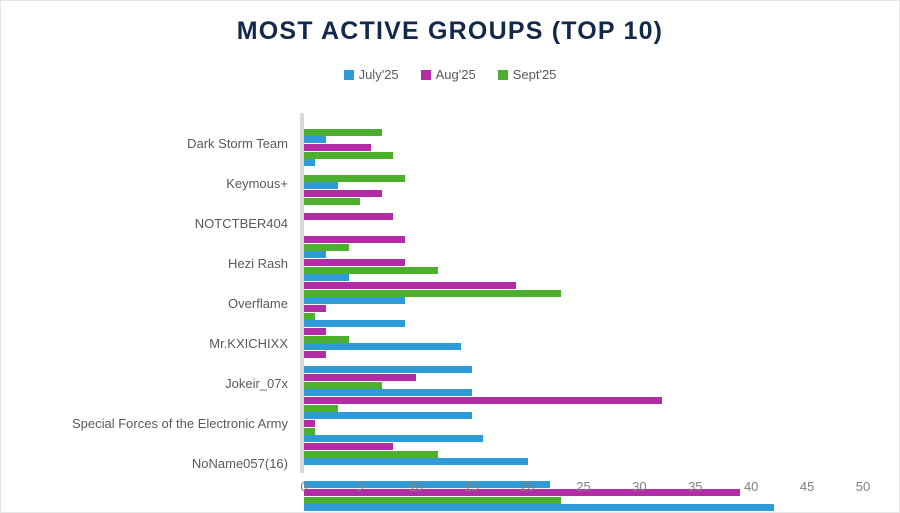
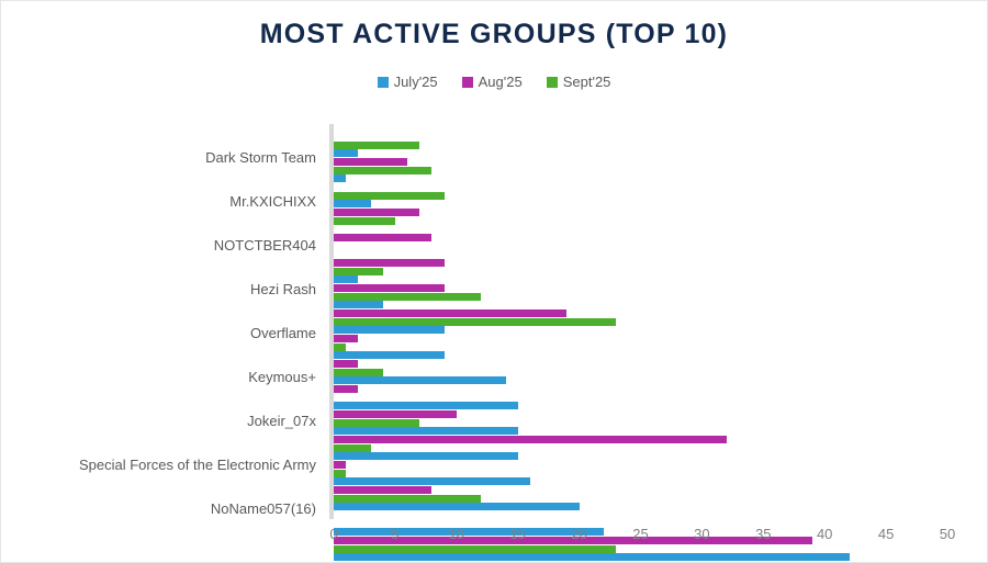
  MOST ACTIVE GROUPS (TOP 10)
  July'25
  Aug'25
  Sept'25
  Dark Storm Team
- Keymous+
+ Mr.KXICHIXX
  NOTCTBER404
  Hezi Rash
  Overflame
- Mr.KXICHIXX
+ Keymous+
  Jokeir_07x
  Special Forces of the Electronic Army
  NoName057(16)
  0
  5
  10
  15
  20
  25
  30
  35
  40
  45
  50
